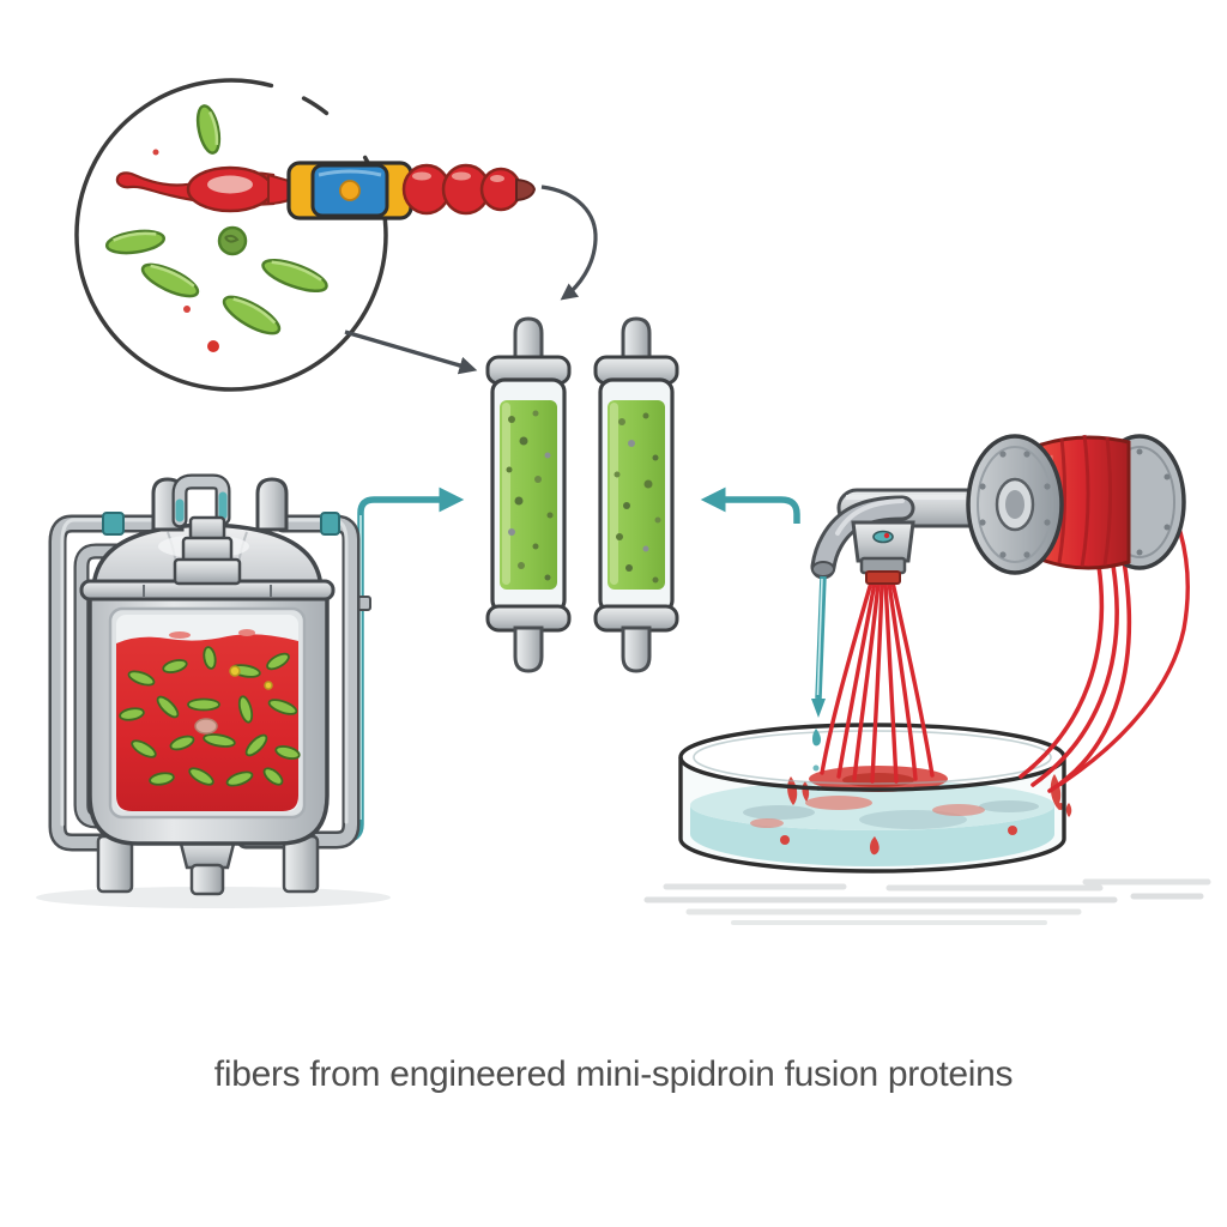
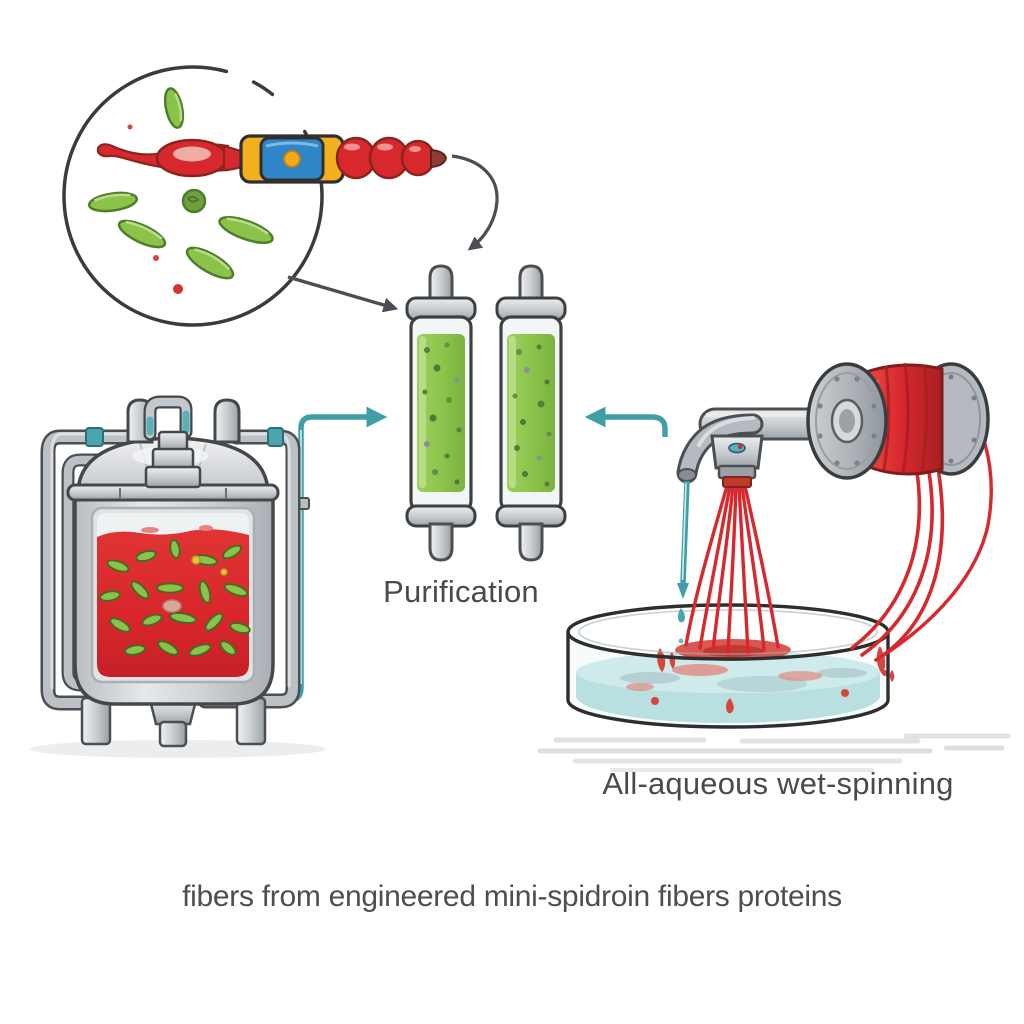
+ Purification
+ All-aqueous wet-spinning
- fibers from engineered mini-spidroin fusion proteins
+ fibers from engineered mini-spidroin fibers proteins
